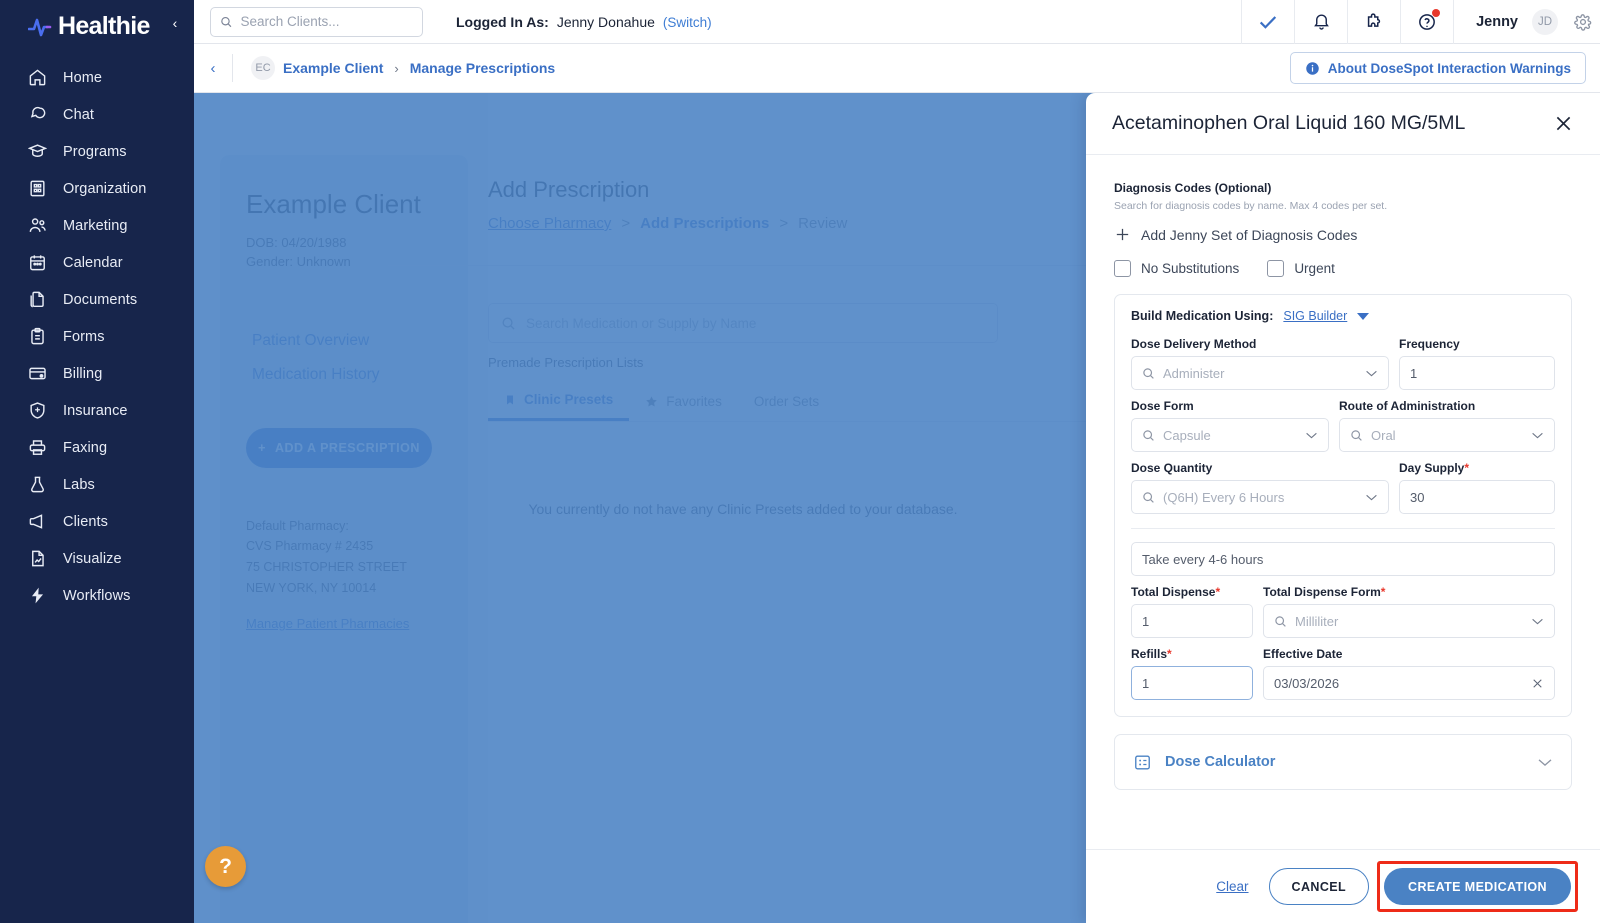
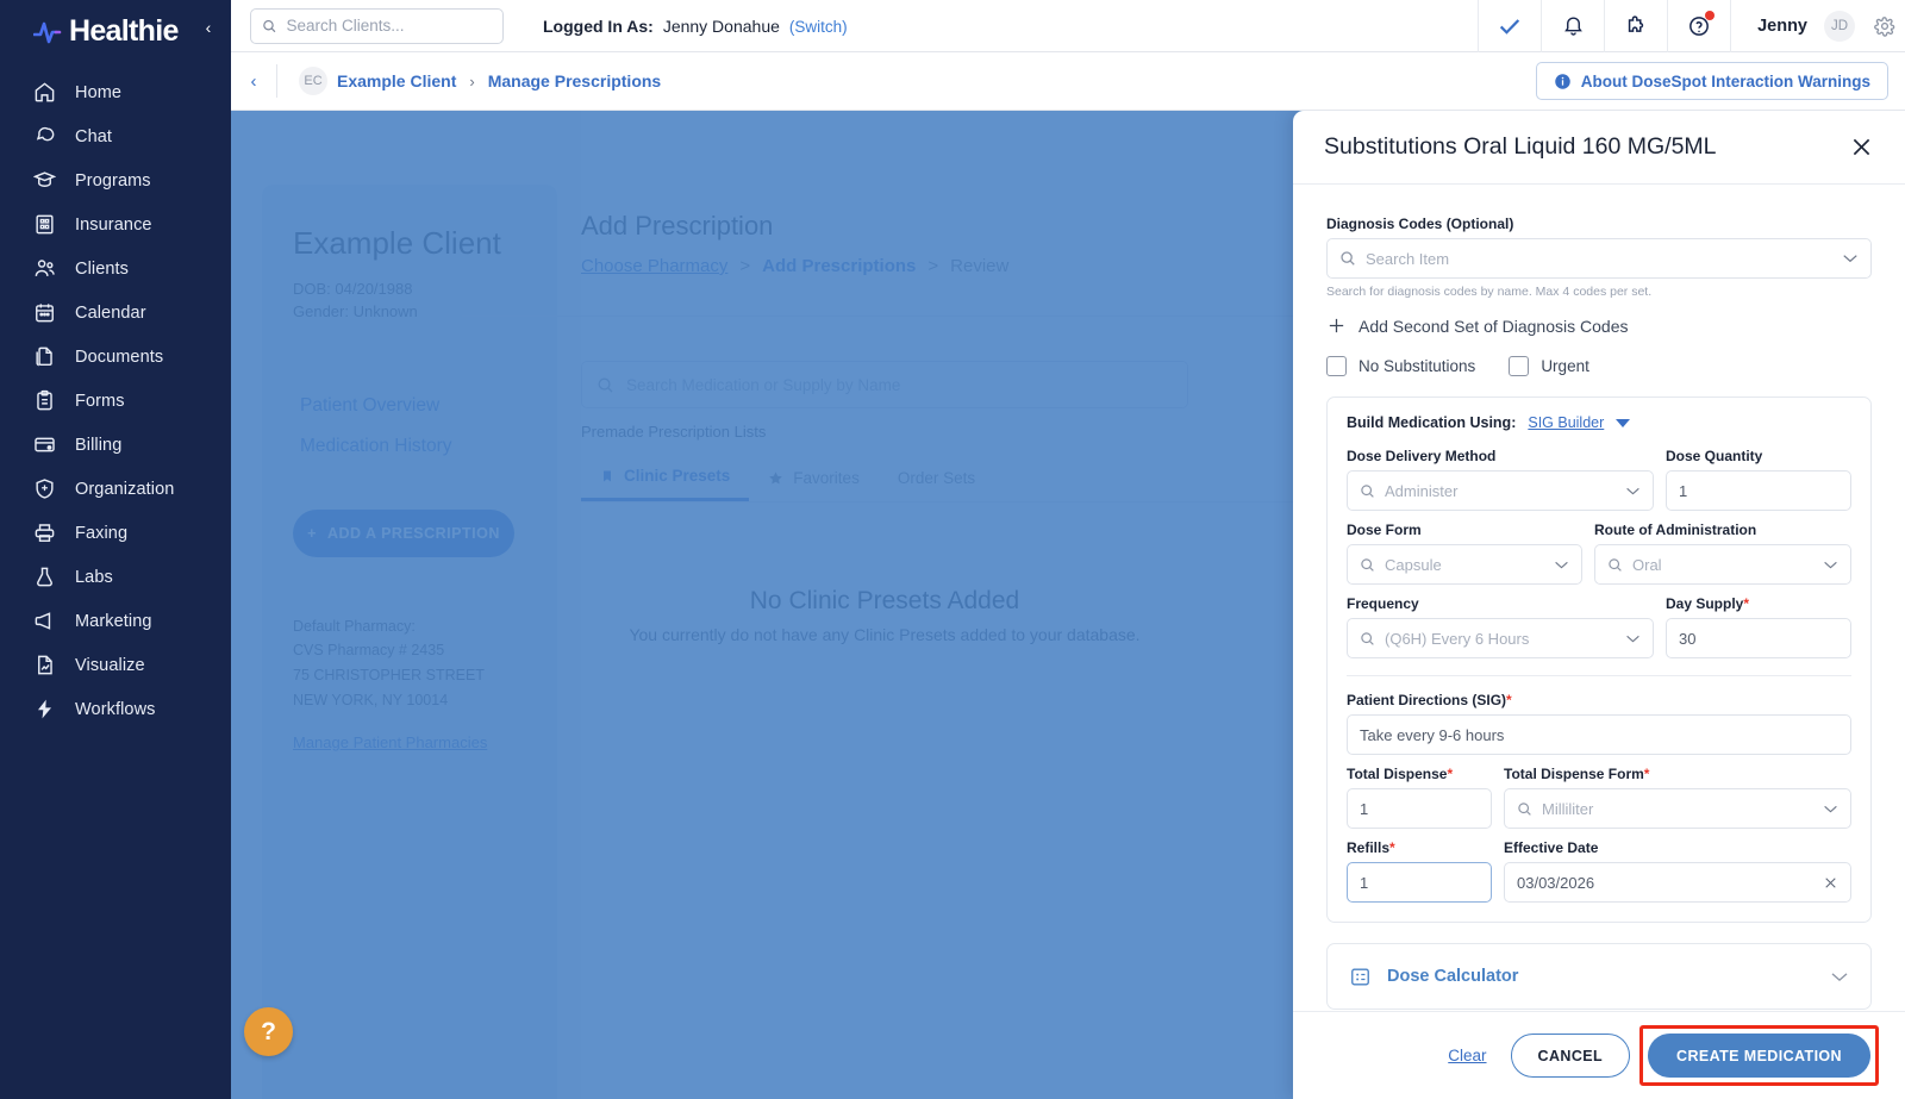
  Healthie
  ‹
  Home
  Chat
  Programs
- Organization
+ Insurance
- Marketing
+ Clients
  Calendar
  Documents
  Forms
  Billing
- Insurance
+ Organization
  Faxing
  Labs
- Clients
+ Marketing
  Visualize
  Workflows
  Search Clients...
  Logged In As:
  Jenny Donahue
  (Switch)
  Jenny
  JD
  ‹
  EC
  Example Client
  ›
  Manage Prescriptions
  About DoseSpot Interaction Warnings
  Example Client
  +
  ADD A PRESCRIPTION
  Add Prescription
  Choose Pharmacy
  Add Prescriptions
  Premade Prescription Lists
  Clinic Presets
+ No Clinic Presets Added
  You currently do not have any Clinic Presets added to your database.
  ?
- Acetaminophen Oral Liquid 160 MG/5ML
+ Substitutions Oral Liquid 160 MG/5ML
  Diagnosis Codes (Optional)
+ Search Item
  Search for diagnosis codes by name. Max 4 codes per set.
- Add Jenny Set of Diagnosis Codes
+ Add Second Set of Diagnosis Codes
  No Substitutions
  Urgent
  Build Medication Using:
  SIG Builder
  Dose Delivery Method
  Administer
- Frequency
+ Dose Quantity
  1
  Dose Form
  Capsule
  Route of Administration
  Oral
- Dose Quantity
+ Frequency
  (Q6H) Every 6 Hours
  Day Supply*
  30
+ Patient Directions (SIG)*
- Take every 4-6 hours
+ Take every 9-6 hours
  Total Dispense*
  1
  Total Dispense Form*
  Milliliter
  Refills*
  1
  Effective Date
  03/03/2026
  Dose Calculator
  Clear
  CANCEL
  CREATE MEDICATION
